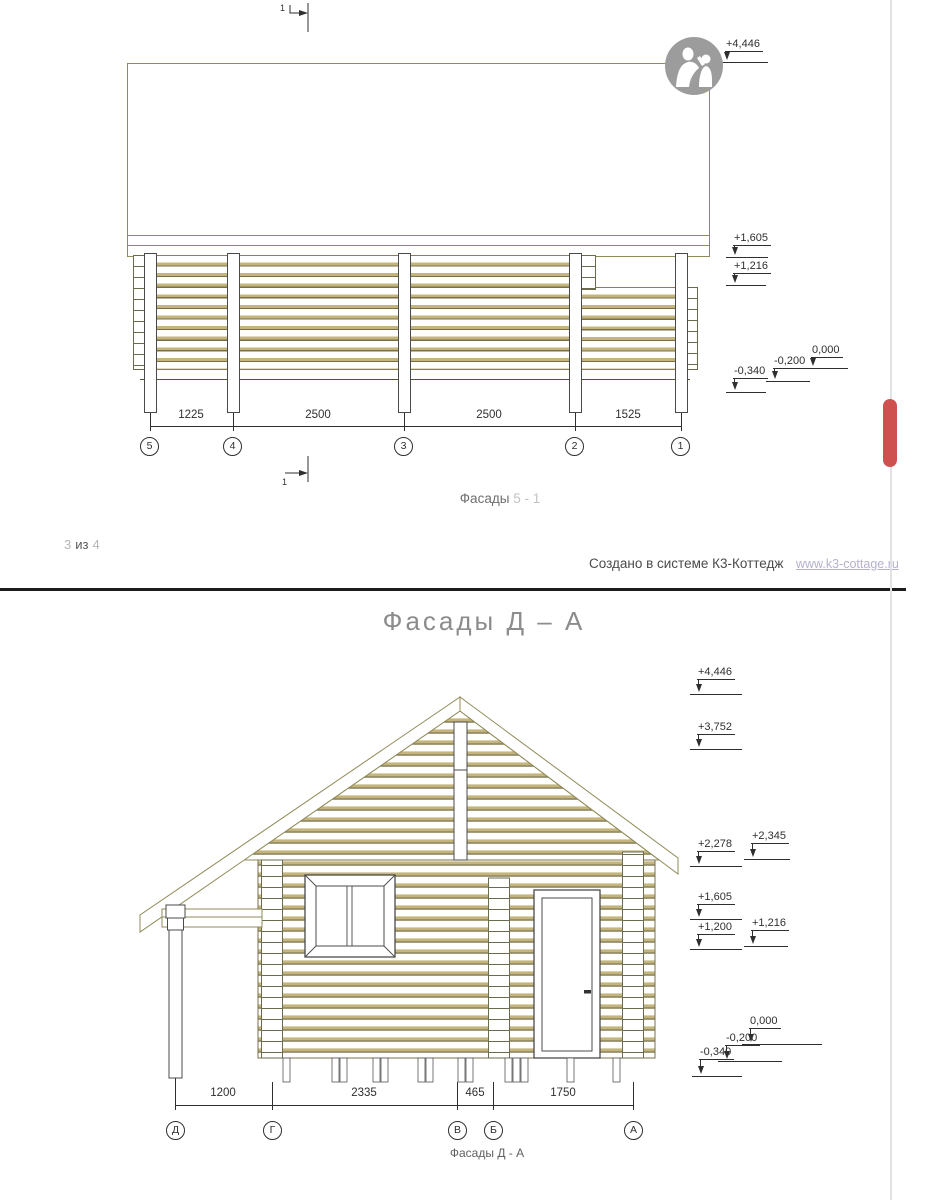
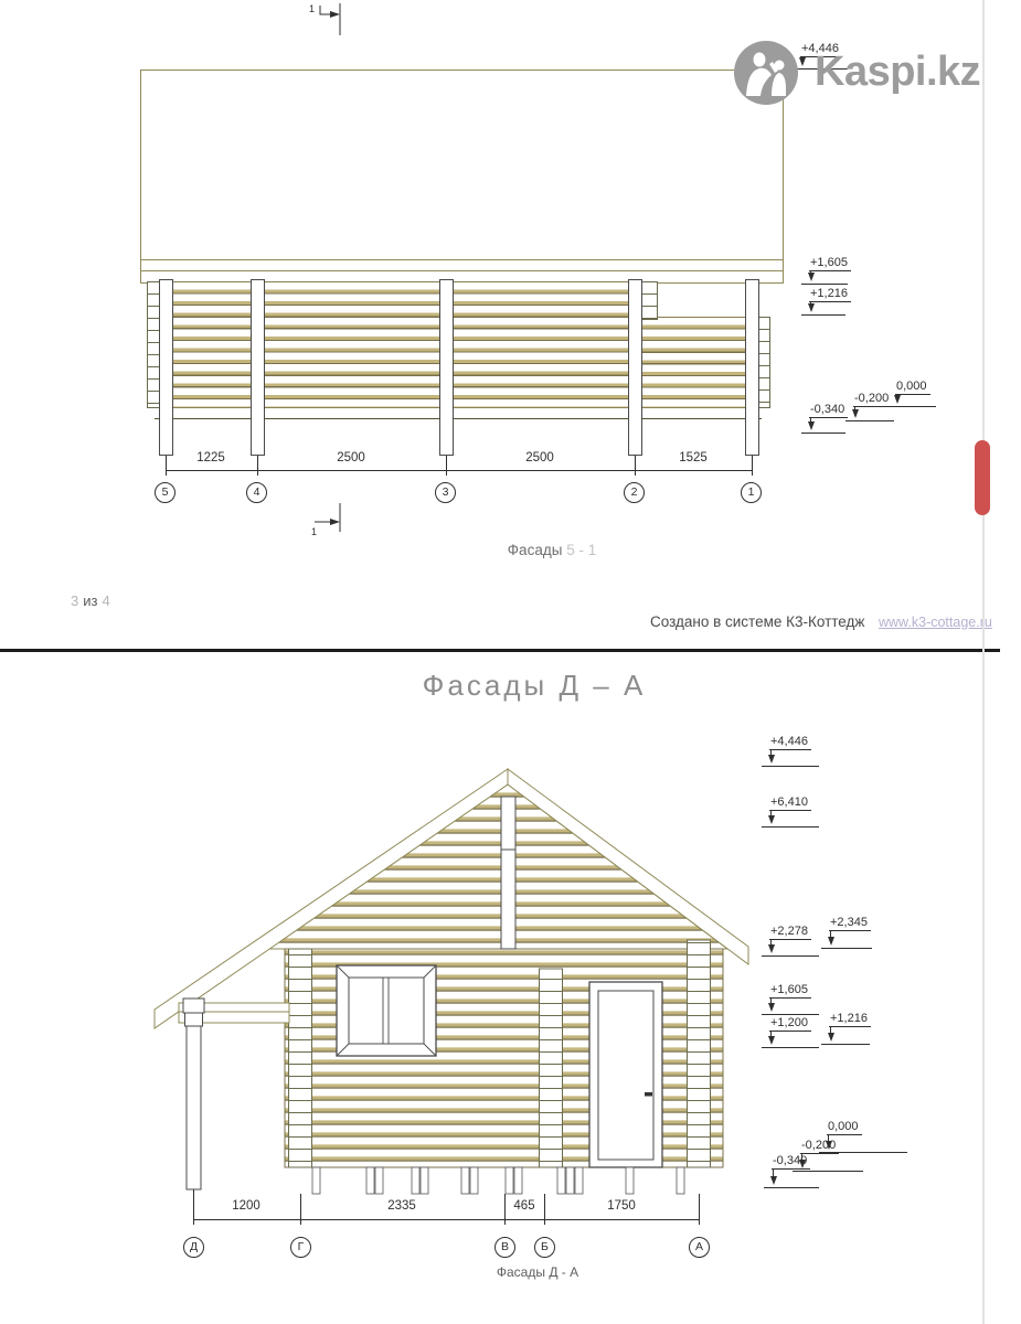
  1
  1225
  2500
  2500
  1525
  5
  4
  3
  2
  1
  +4,446
  +1,605
  +1,216
  0,000
  -0,200
  -0,340
  1
  Фасады 5 - 1
  3 из 4
  Создано в системе К3-Коттедж
  www.k3-cottage.u
+ Kaspi.kz
  Фасады Д – А
  1200
  2335
  465
  1750
  Д
  Г
  В
  Б
  А
  Фасады Д - А
  +4,446
- +3,752
+ +6,410
  +2,278
  +2,345
  +1,605
  +1,200
  +1,216
  0,000
  -0,200
  -0,340
